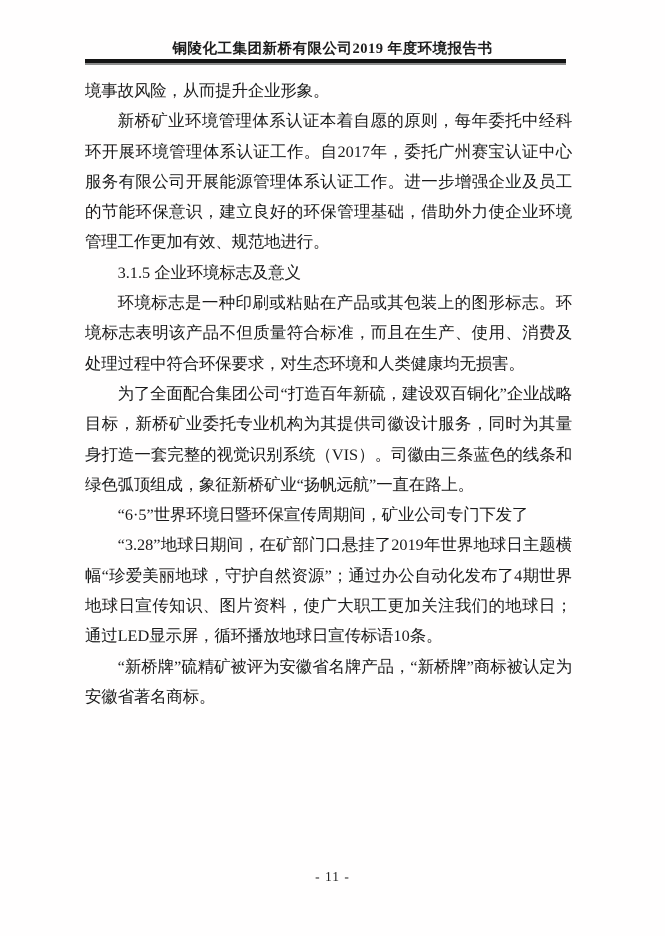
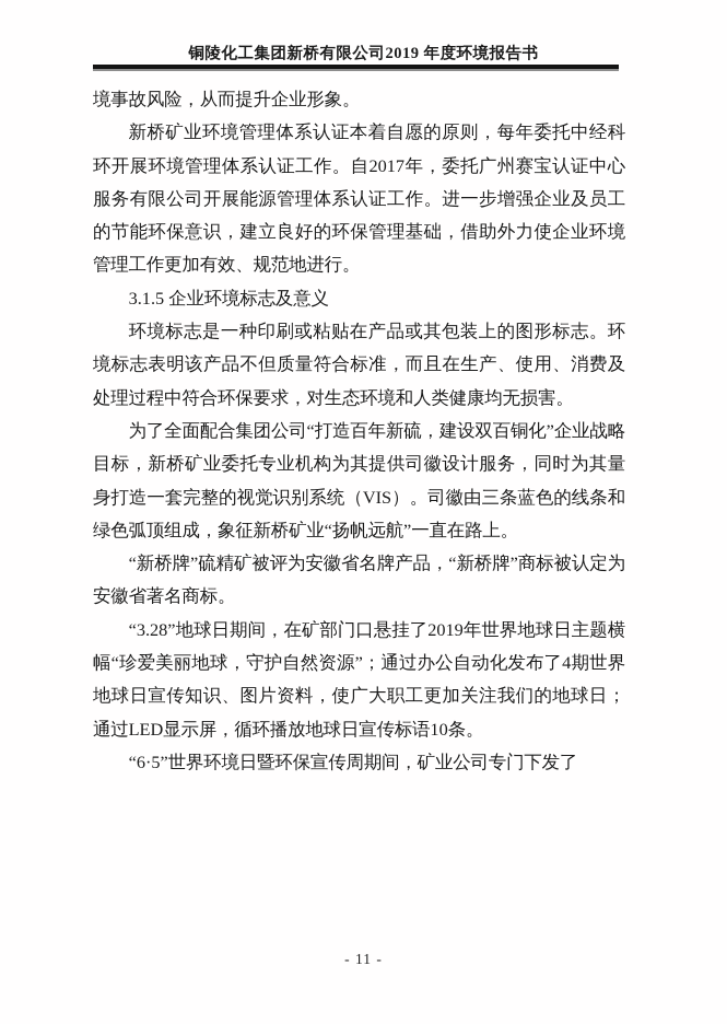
  铜陵化工集团新桥有限公司2019 年度环境报告书
  境事故风险，从而提升企业形象。
  新桥矿业环境管理体系认证本着自愿的原则，每年委托中经科环开展环境管理体系认证工作。自2017年，委托广州赛宝认证中心服务有限公司开展能源管理体系认证工作。进一步增强企业及员工的节能环保意识，建立良好的环保管理基础，借助外力使企业环境管理工作更加有效、规范地进行。
  3.1.5 企业环境标志及意义
  环境标志是一种印刷或粘贴在产品或其包装上的图形标志。环境标志表明该产品不但质量符合标准，而且在生产、使用、消费及处理过程中符合环保要求，对生态环境和人类健康均无损害。
  为了全面配合集团公司“打造百年新硫，建设双百铜化”企业战略目标，新桥矿业委托专业机构为其提供司徽设计服务，同时为其量身打造一套完整的视觉识别系统（VIS）。司徽由三条蓝色的线条和绿色弧顶组成，象征新桥矿业“扬帆远航”一直在路上。
- “6·5”世界环境日暨环保宣传周期间，矿业公司专门下发了
+ “新桥牌”硫精矿被评为安徽省名牌产品，“新桥牌”商标被认定为安徽省著名商标。
  “3.28”地球日期间，在矿部门口悬挂了2019年世界地球日主题横幅“珍爱美丽地球，守护自然资源”；通过办公自动化发布了4期世界地球日宣传知识、图片资料，使广大职工更加关注我们的地球日；通过LED显示屏，循环播放地球日宣传标语10条。
- “新桥牌”硫精矿被评为安徽省名牌产品，“新桥牌”商标被认定为安徽省著名商标。
+ “6·5”世界环境日暨环保宣传周期间，矿业公司专门下发了
  - 11 -
